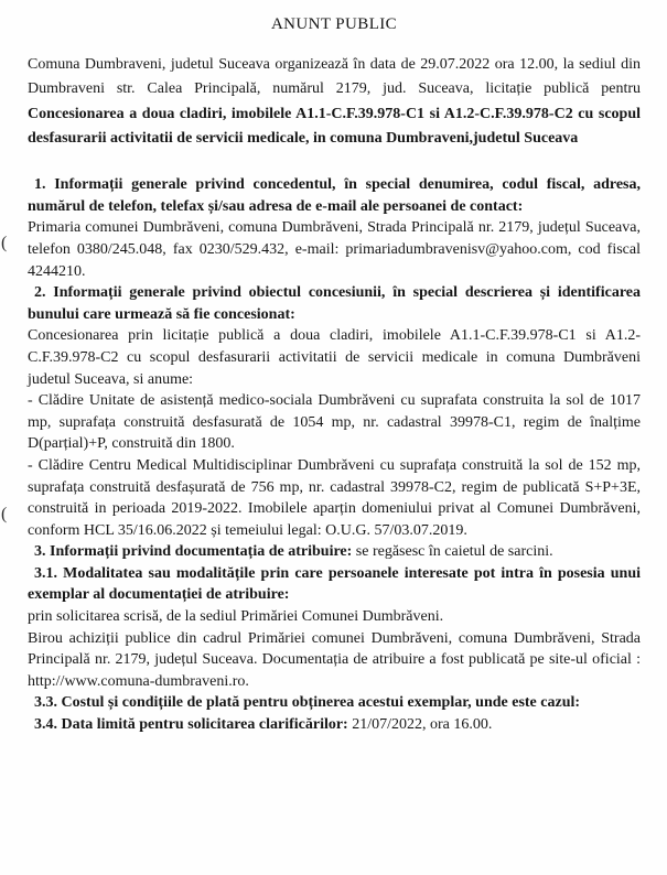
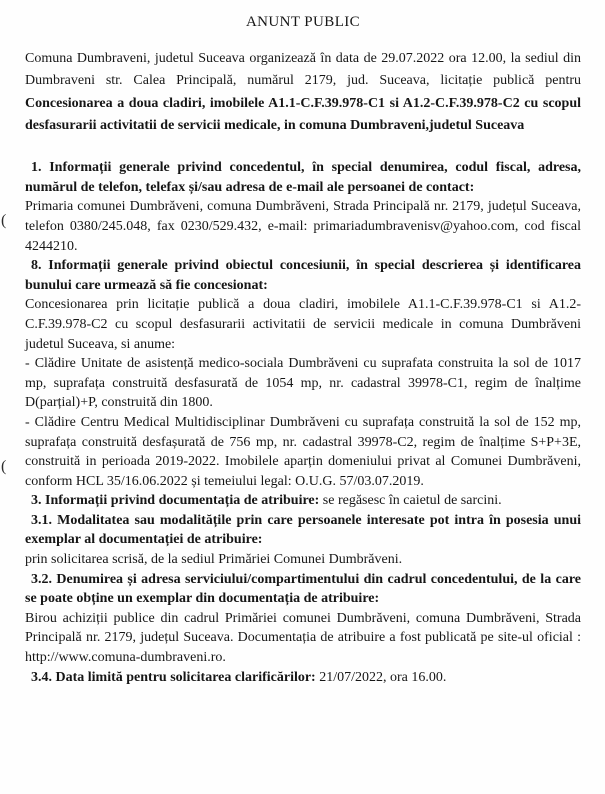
  ANUNT PUBLIC
  Comuna Dumbraveni, judetul Suceava organizează în data de 29.07.2022 ora 12.00, la sediul din Dumbraveni str. Calea Principală, numărul 2179, jud. Suceava, licitație publică pentru Concesionarea a doua cladiri, imobilele A1.1-C.F.39.978-C1 si A1.2-C.F.39.978-C2 cu scopul desfasurarii activitatii de servicii medicale, in comuna Dumbraveni,judetul Suceava
  1. Informații generale privind concedentul, în special denumirea, codul fiscal, adresa, numărul de telefon, telefax și/sau adresa de e-mail ale persoanei de contact:
  Primaria comunei Dumbrăveni, comuna Dumbrăveni, Strada Principală nr. 2179, județul Suceava, telefon 0380/245.048, fax 0230/529.432, e-mail: primariadumbravenisv@yahoo.com, cod fiscal 4244210.
- 2. Informații generale privind obiectul concesiunii, în special descrierea și identificarea bunului care urmează să fie concesionat:
+ 8. Informații generale privind obiectul concesiunii, în special descrierea și identificarea bunului care urmează să fie concesionat:
  Concesionarea prin licitație publică a doua cladiri, imobilele A1.1-C.F.39.978-C1 si A1.2-C.F.39.978-C2 cu scopul desfasurarii activitatii de servicii medicale in comuna Dumbrăveni judetul Suceava, si anume:
  - Clădire Unitate de asistență medico-sociala Dumbrăveni cu suprafata construita la sol de 1017 mp, suprafața construită desfasurată de 1054 mp, nr. cadastral 39978-C1, regim de înalțime D(parțial)+P, construită din 1800.
- - Clădire Centru Medical Multidisciplinar Dumbrăveni cu suprafața construită la sol de 152 mp, suprafața construită desfașurată de 756 mp, nr. cadastral 39978-C2, regim de publicată S+P+3E, construită in perioada 2019-2022. Imobilele aparțin domeniului privat al Comunei Dumbrăveni, conform HCL 35/16.06.2022 și temeiului legal: O.U.G. 57/03.07.2019.
+ - Clădire Centru Medical Multidisciplinar Dumbrăveni cu suprafața construită la sol de 152 mp, suprafața construită desfașurată de 756 mp, nr. cadastral 39978-C2, regim de înalțime S+P+3E, construită in perioada 2019-2022. Imobilele aparțin domeniului privat al Comunei Dumbrăveni, conform HCL 35/16.06.2022 și temeiului legal: O.U.G. 57/03.07.2019.
  3. Informații privind documentația de atribuire: se regăsesc în caietul de sarcini.
  3.1. Modalitatea sau modalitățile prin care persoanele interesate pot intra în posesia unui exemplar al documentației de atribuire:
  prin solicitarea scrisă, de la sediul Primăriei Comunei Dumbrăveni.
+ 3.2. Denumirea și adresa serviciului/compartimentului din cadrul concedentului, de la care se poate obține un exemplar din documentația de atribuire:
  Birou achiziții publice din cadrul Primăriei comunei Dumbrăveni, comuna Dumbrăveni, Strada Principală nr. 2179, județul Suceava. Documentația de atribuire a fost publicată pe site-ul oficial : http://www.comuna-dumbraveni.ro.
- 3.3. Costul și condițiile de plată pentru obținerea acestui exemplar, unde este cazul:
  3.4. Data limită pentru solicitarea clarificărilor: 21/07/2022, ora 16.00.
  (
  (
